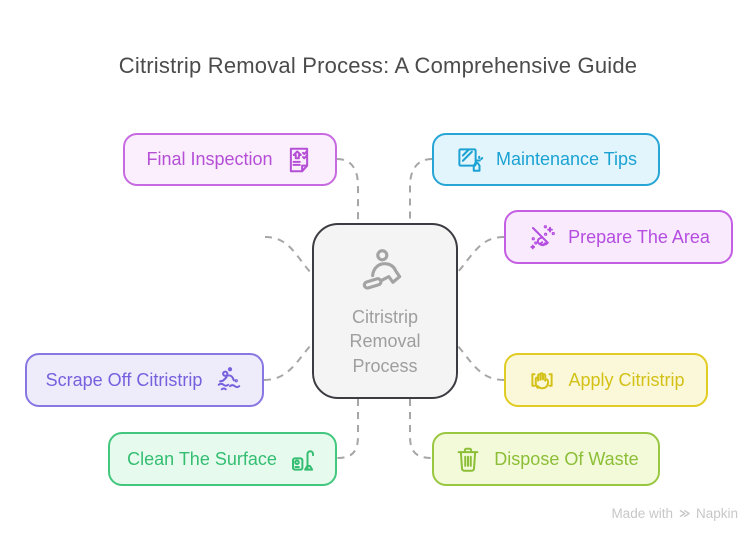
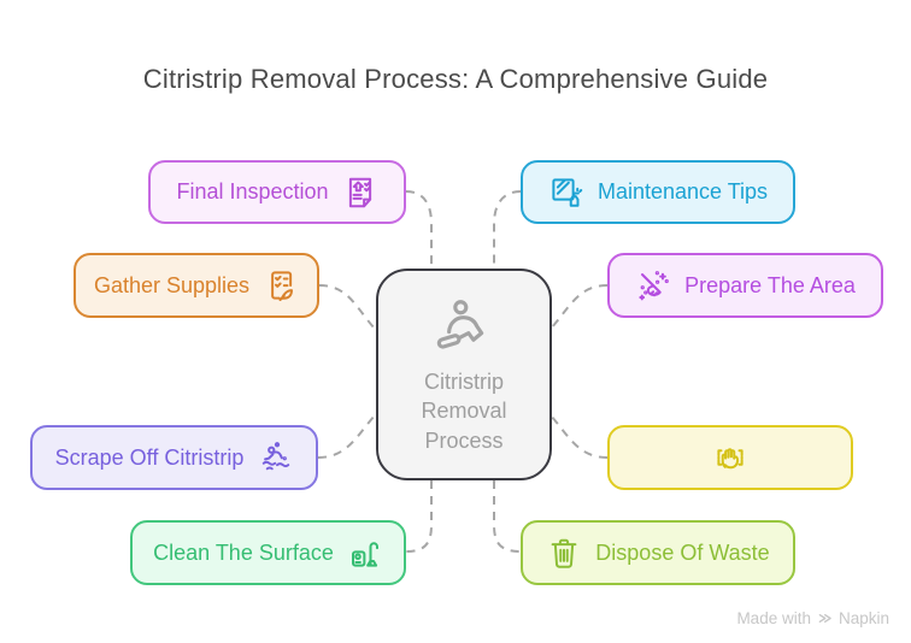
  Citristrip Removal Process: A Comprehensive Guide
  Citristrip
  Removal
  Process
  Final Inspection
+ Gather Supplies
  Scrape Off Citristrip
  Clean The Surface
  Maintenance Tips
  Prepare The Area
- Apply Citristrip
  Dispose Of Waste
  Made with
  Napkin
